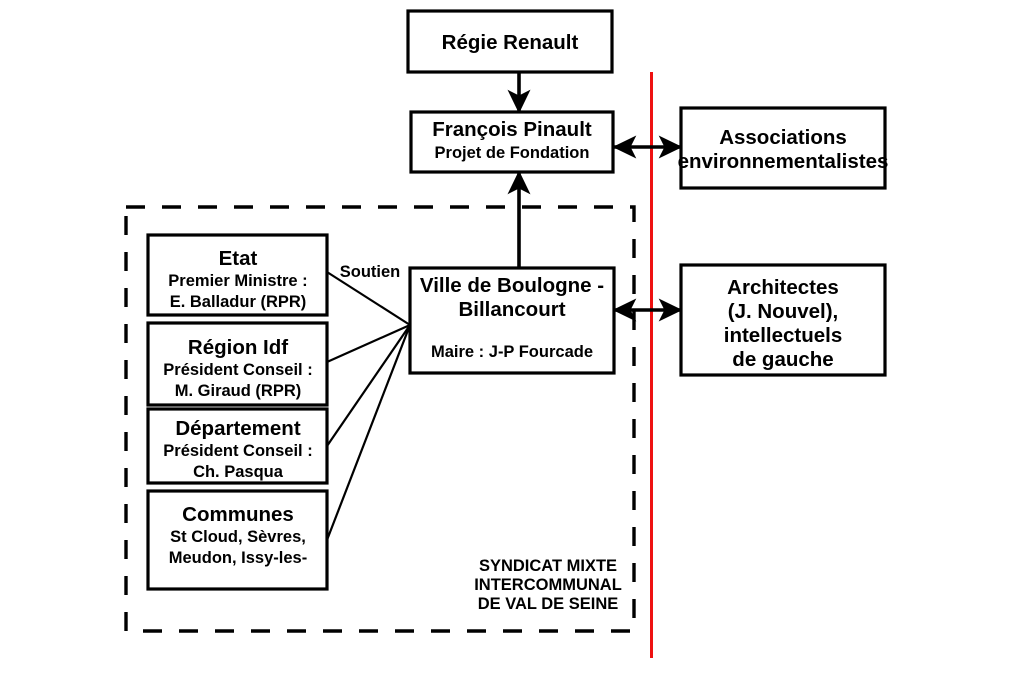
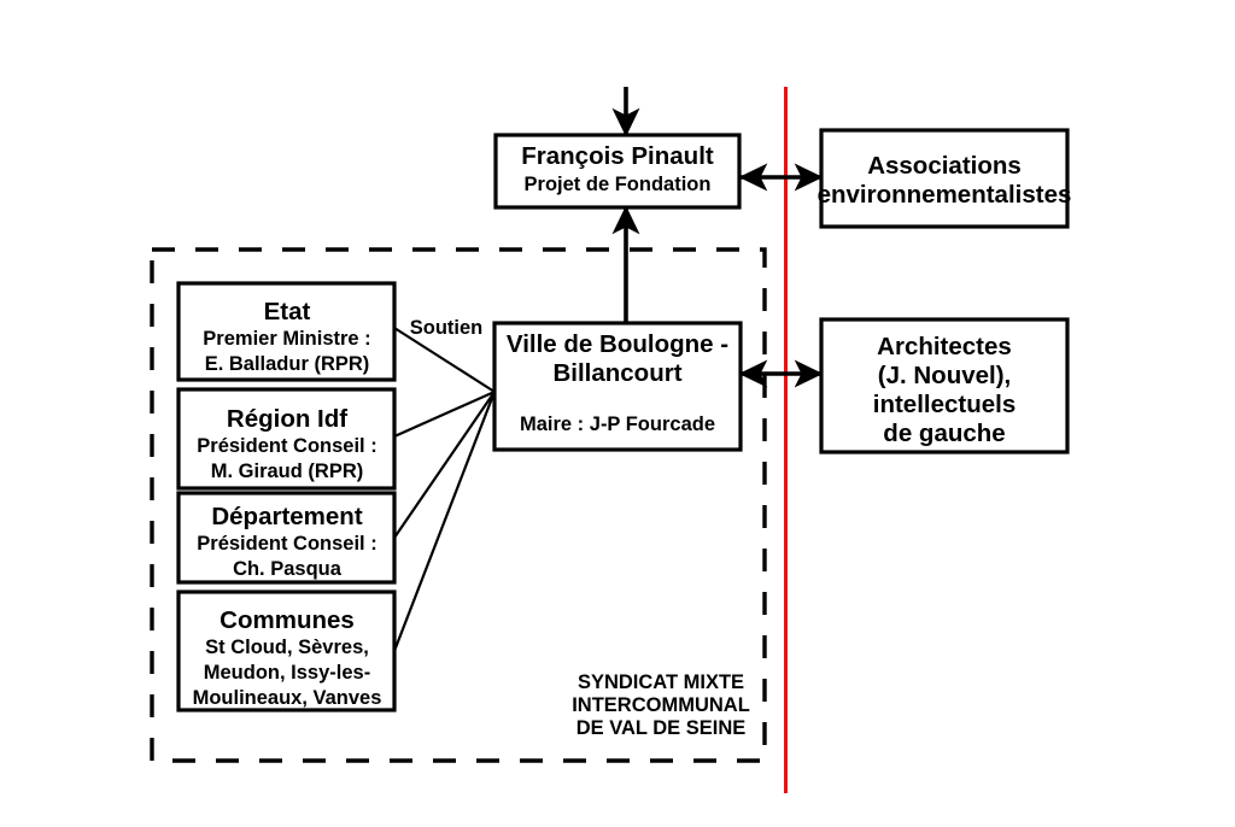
- Régie Renault
  François Pinault
  Projet de Fondation
  Associations
  environnementalistes
  Ville de Boulogne -
  Billancourt
  Maire : J-P Fourcade
  Architectes
  (J. Nouvel),
  intellectuels
  de gauche
  Etat
  Premier Ministre :
  E. Balladur (RPR)
  Région Idf
  Président Conseil :
  M. Giraud (RPR)
  Département
  Président Conseil :
  Ch. Pasqua
  Communes
  St Cloud, Sèvres,
  Meudon, Issy-les-
+ Moulineaux, Vanves
  Soutien
  SYNDICAT MIXTE
  INTERCOMMUNAL
  DE VAL DE SEINE
